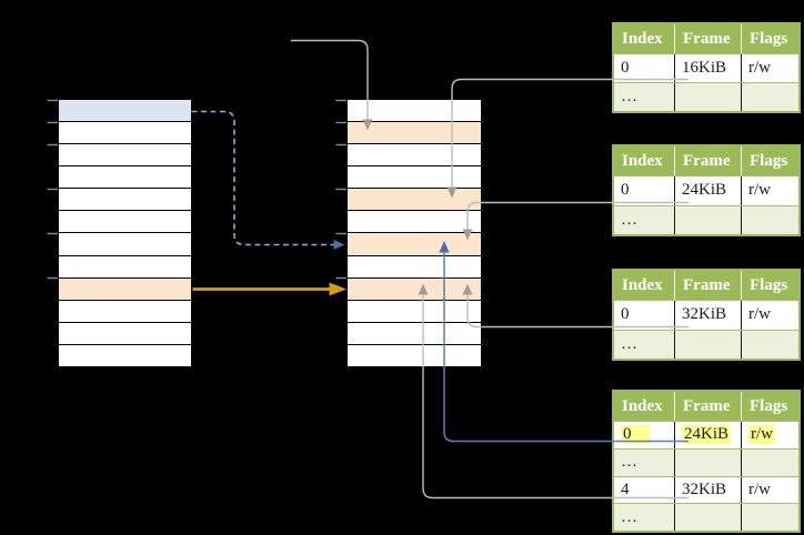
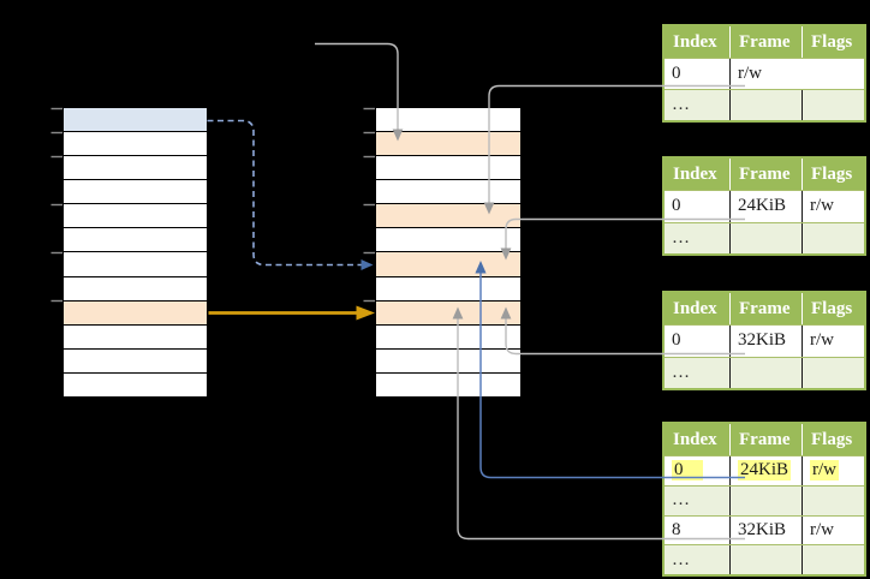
  Index
  Frame
  Flags
  0
- 16KiB
  r/w
  …
  Index
  Frame
  Flags
  0
  24KiB
  r/w
  …
  Index
  Frame
  Flags
  0
  32KiB
  r/w
  …
  Index
  Frame
  Flags
  0
  24KiB
  r/w
  …
- 4
+ 8
  32KiB
  r/w
  …
